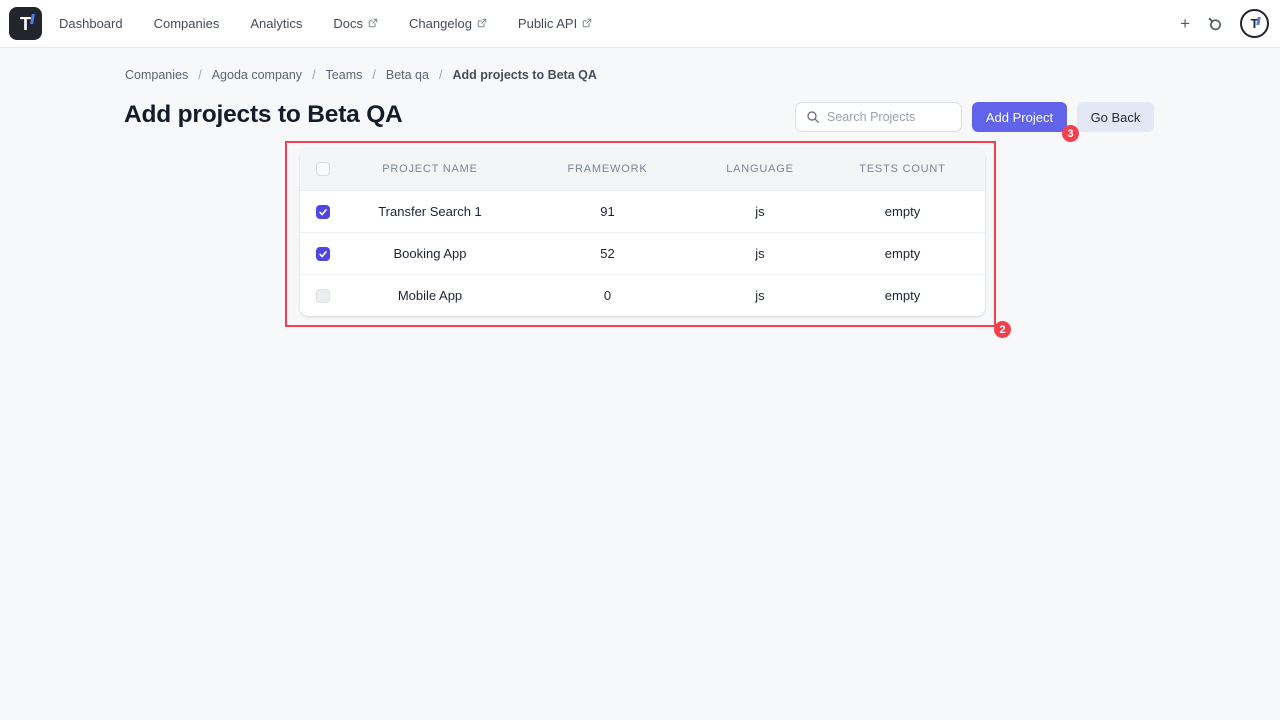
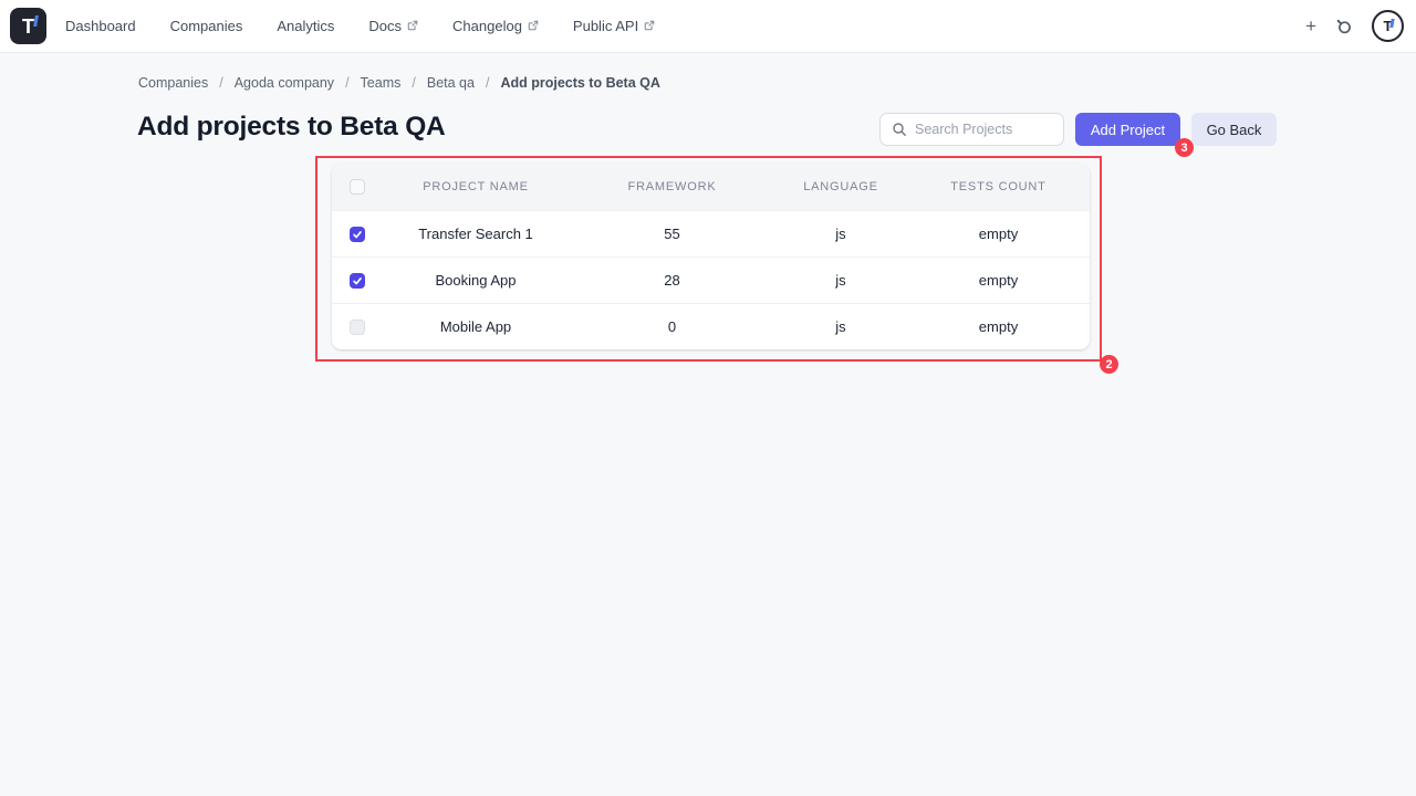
  T
  Dashboard
  Companies
  Analytics
  Docs
  Changelog
  Public API
  +
  T
  Companies
  /
  Agoda company
  /
  Teams
  /
  Beta qa
  /
  Add projects to Beta QA
  Add projects to Beta QA
  Search Projects
  Add Project
  Go Back
  PROJECT NAME
  FRAMEWORK
  LANGUAGE
  TESTS COUNT
  Transfer Search 1
- 91
+ 55
  js
  empty
  Booking App
- 52
+ 28
  js
  empty
  Mobile App
  0
  js
  empty
  2
  3
